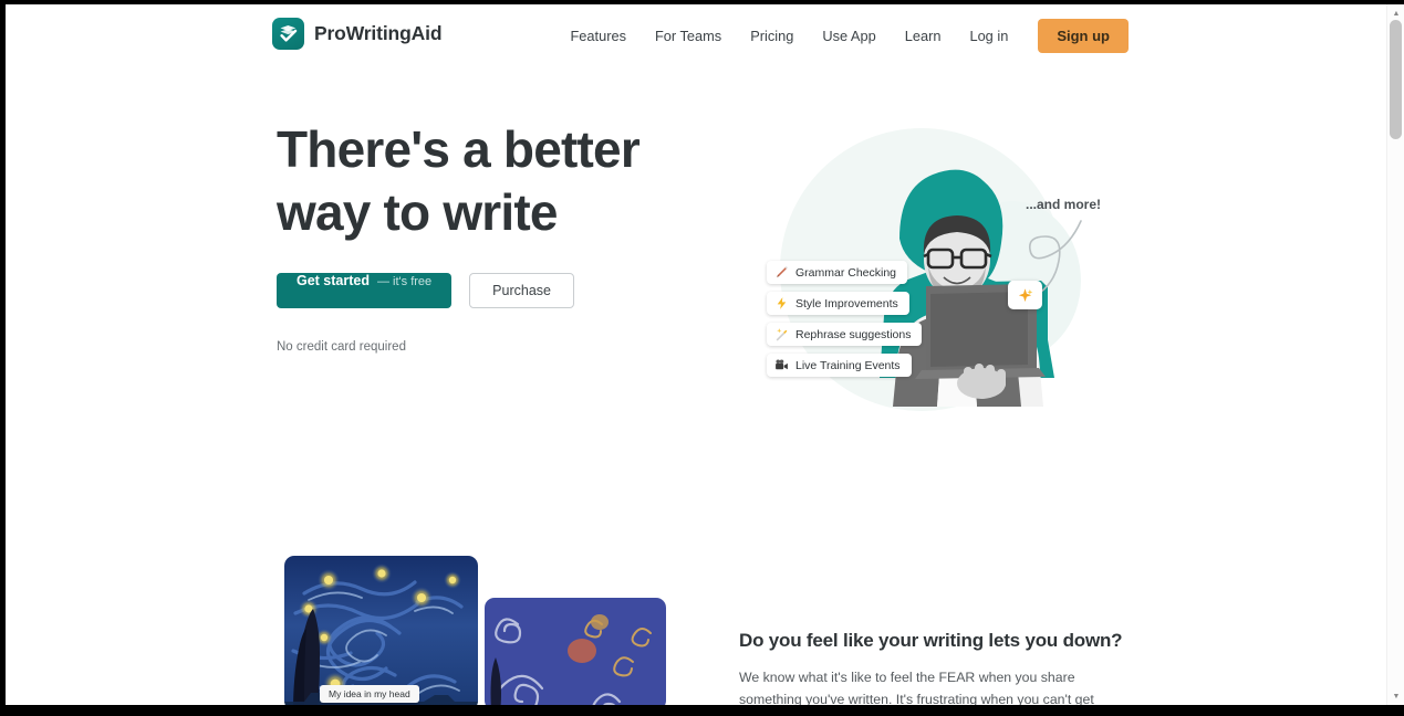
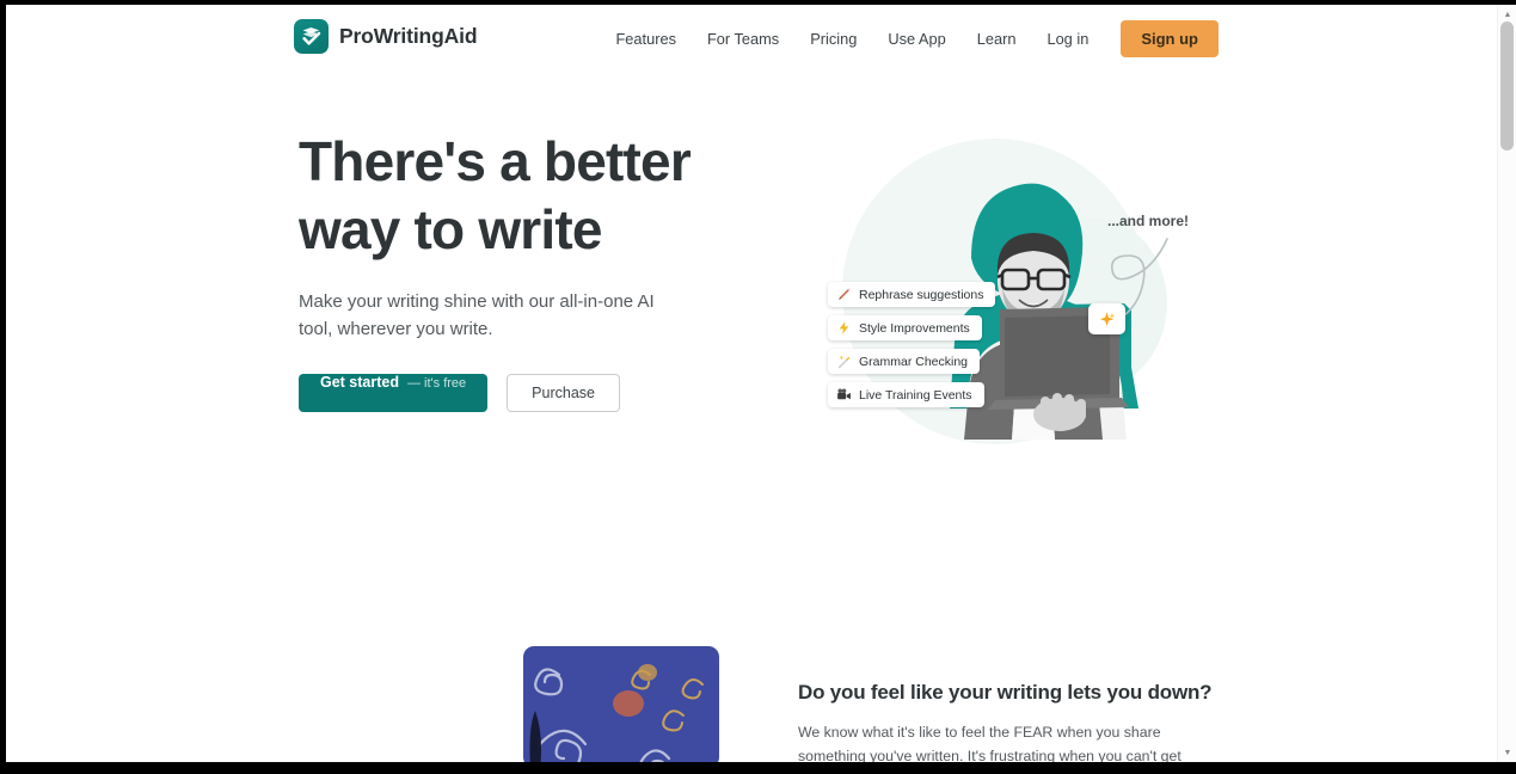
  ProWritingAid
  Features
  For Teams
  Pricing
  Use App
  Learn
  Log in
  Sign up
  There's a better
  way to write
+ Make your writing shine with our all-in-one AI tool, wherever you write.
  Get started
  — it's free
  Purchase
- No credit card required
  ...and more!
- Grammar Checking
+ Rephrase suggestions
  Style Improvements
- Rephrase suggestions
+ Grammar Checking
  Live Training Events
- My idea in my head
  Do you feel like your writing lets you down?
  We know what it's like to feel the FEAR when you share something you've written. It's frustrating when you can't get
